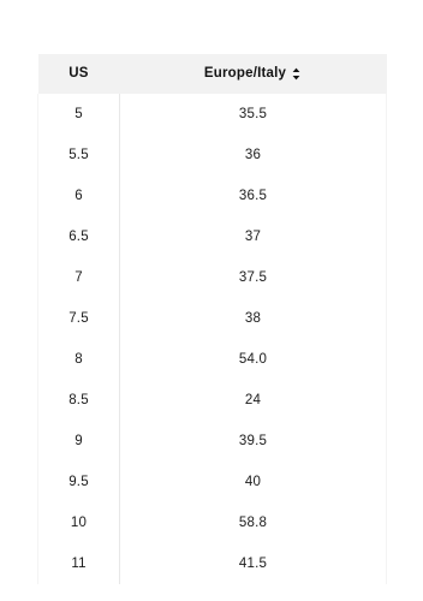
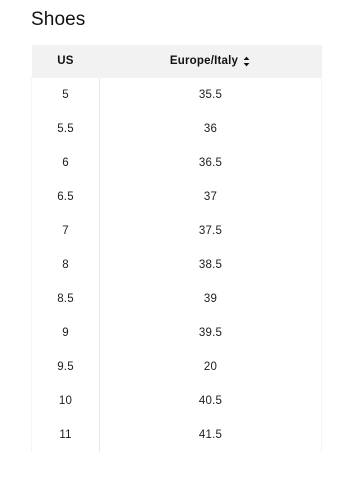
+ Shoes
  US	Europe/Italy
  5	35.5
  5.5	36
  6	36.5
  6.5	37
  7	37.5
- 7.5	38
- 8	54.0
+ 8	38.5
- 8.5	24
+ 8.5	39
  9	39.5
- 9.5	40
+ 9.5	20
- 10	58.8
+ 10	40.5
  11	41.5
